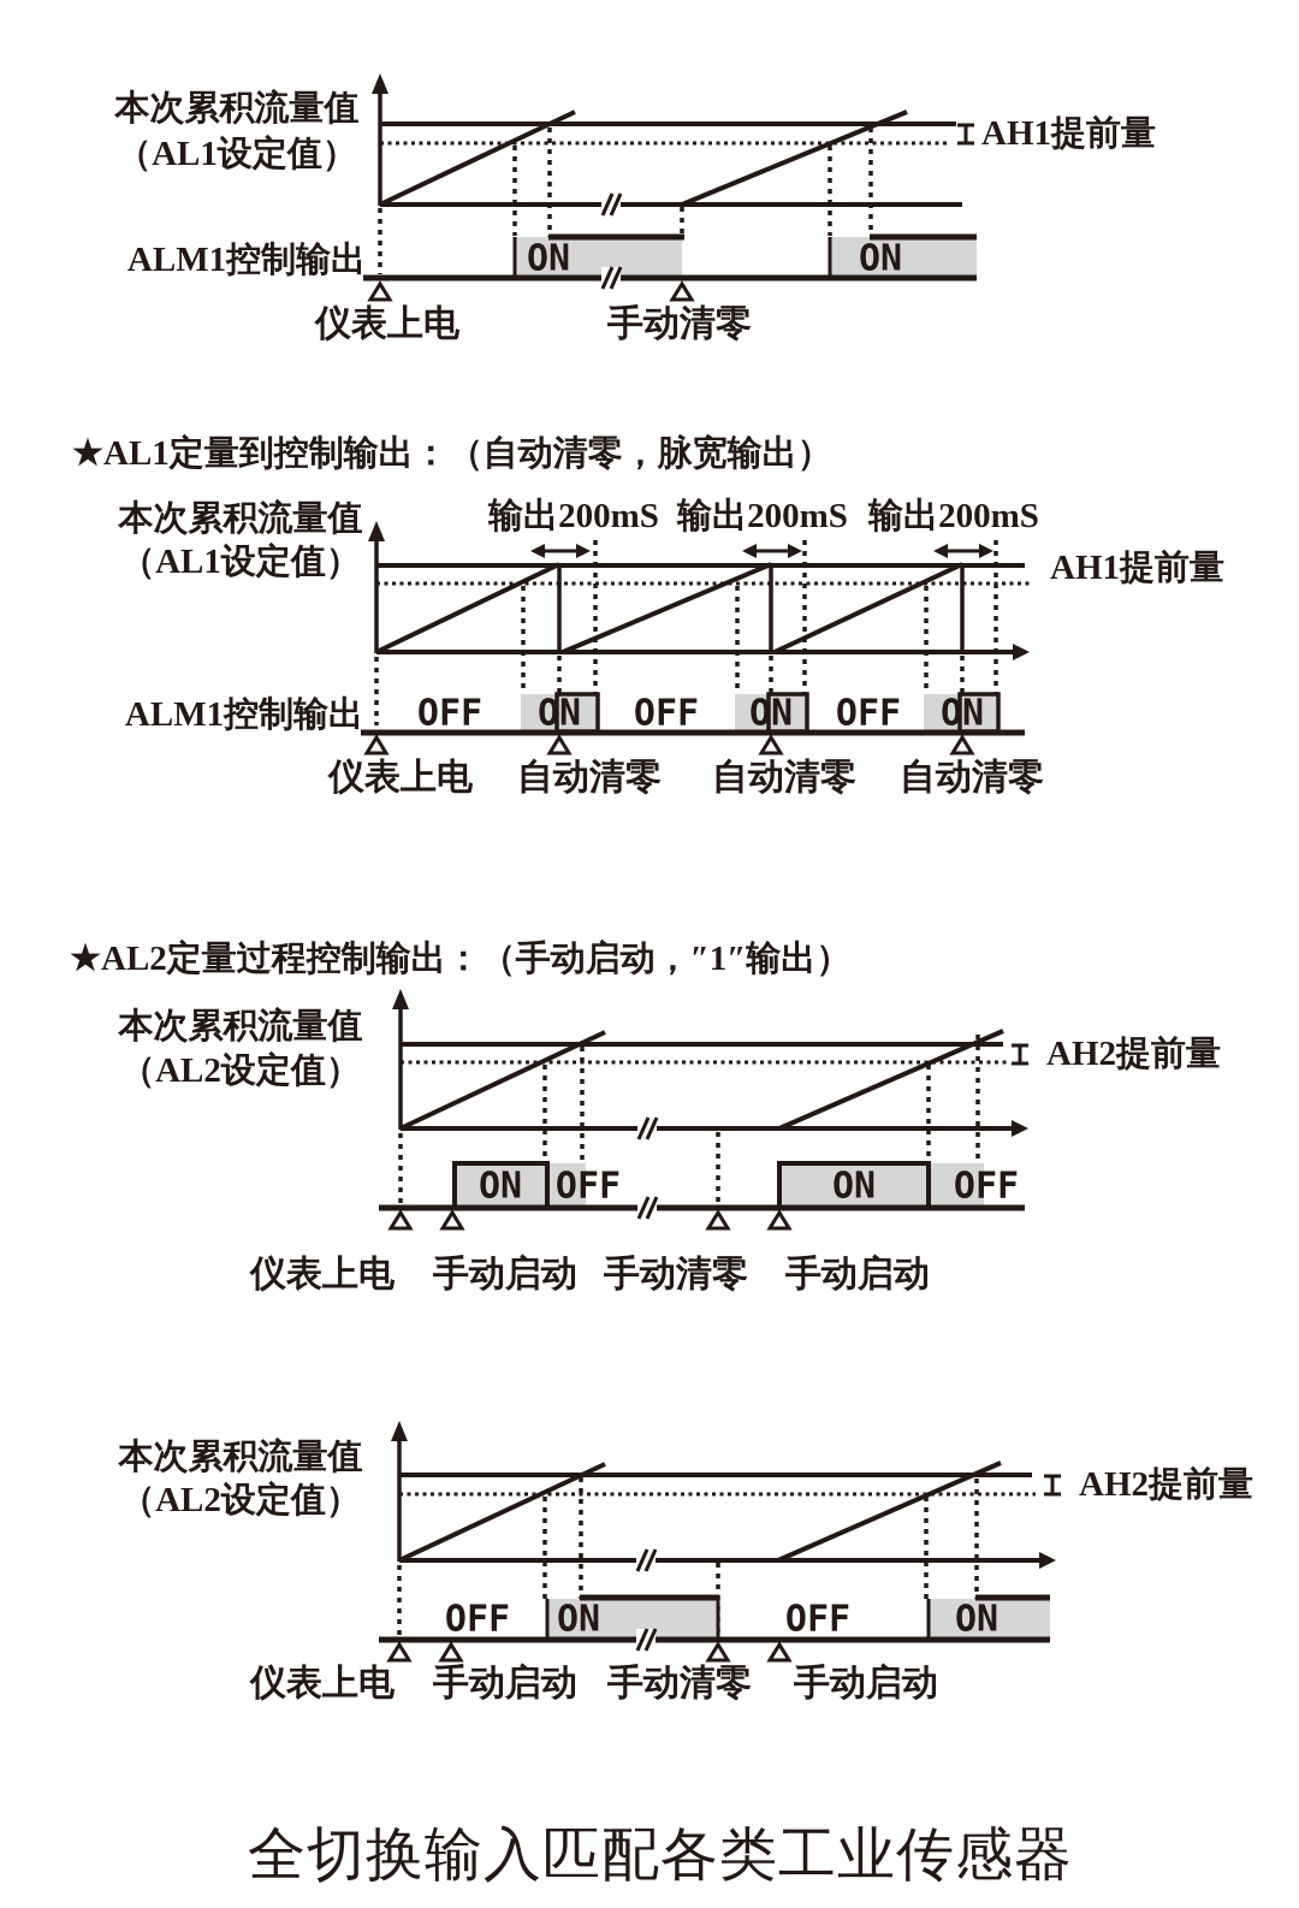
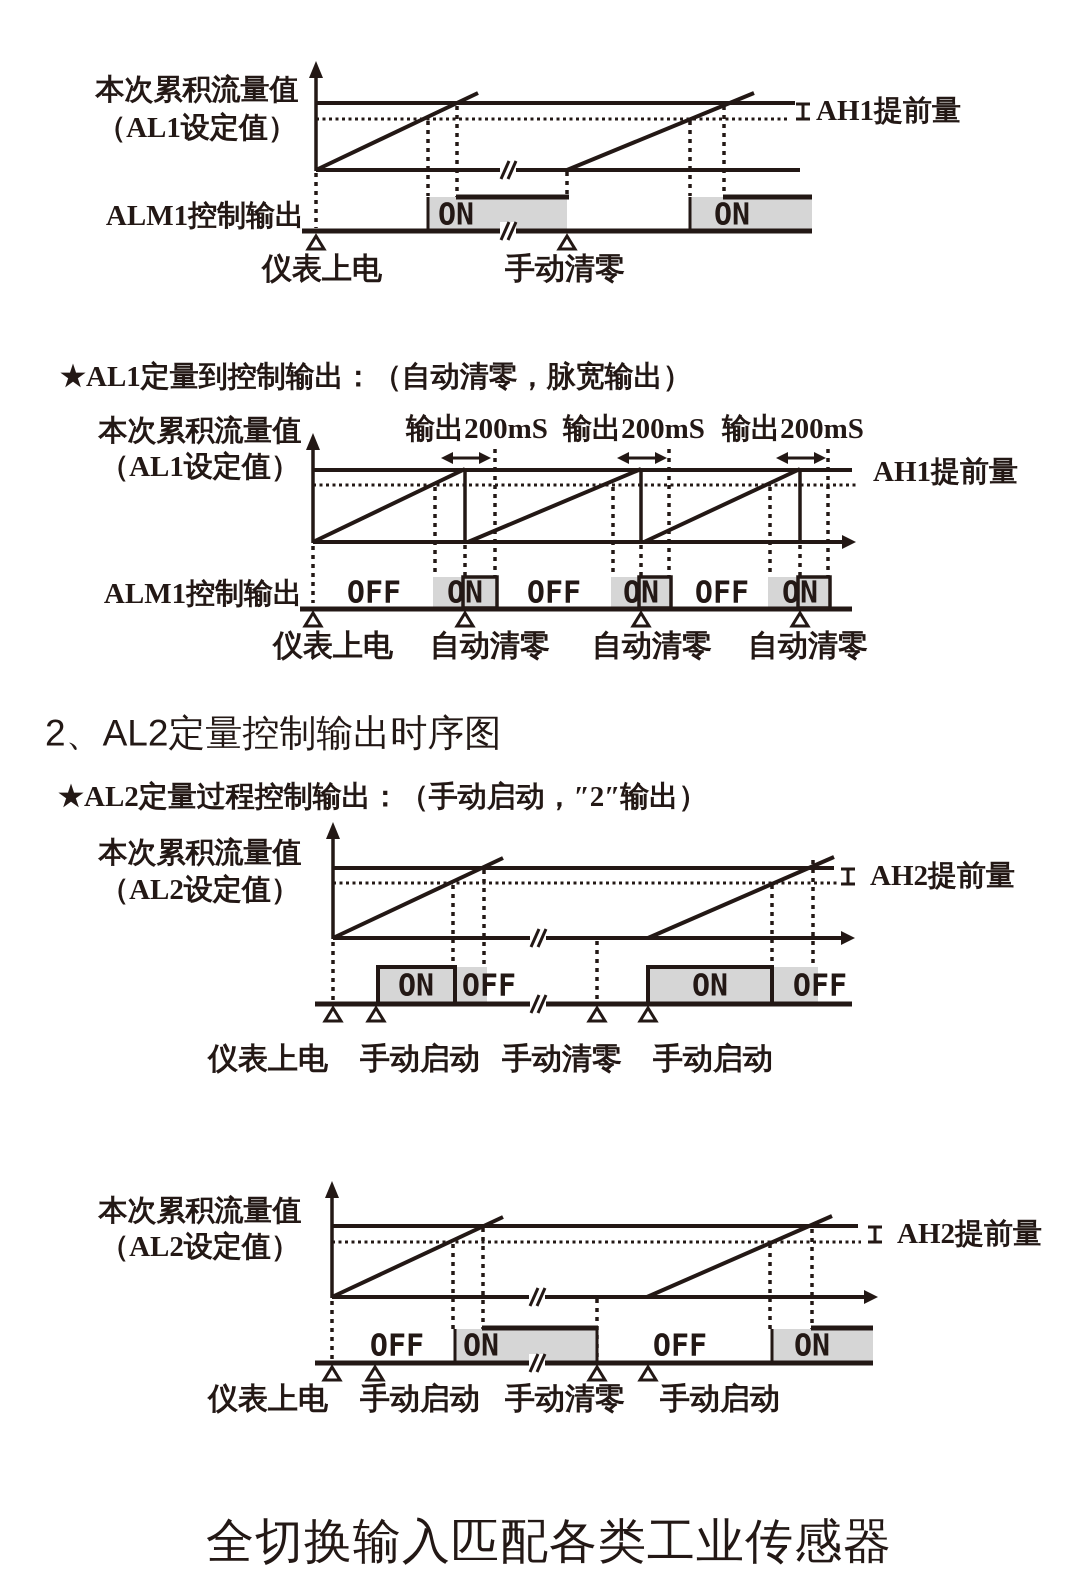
  本次累积流量值
  （AL1设定值）
  AH1提前量
  ON
  ON
  ALM1控制输出
  仪表上电
  手动清零
  ★AL1定量到控制输出：（自动清零，脉宽输出）
  输出200mS
  输出200mS
  输出200mS
  本次累积流量值
  （AL1设定值）
  AH1提前量
  OFF
  ON
  OFF
  ON
  OFF
  ON
  ALM1控制输出
  仪表上电
  自动清零
  自动清零
  自动清零
+ 2、AL2定量控制输出时序图
- ★AL2定量过程控制输出：（手动启动，″1″输出）
+ ★AL2定量过程控制输出：（手动启动，″2″输出）
  本次累积流量值
  （AL2设定值）
  AH2提前量
  ON
  OFF
  ON
  OFF
  仪表上电
  手动启动
  手动清零
  手动启动
  本次累积流量值
  （AL2设定值）
  AH2提前量
  OFF
  ON
  OFF
  ON
  仪表上电
  手动启动
  手动清零
  手动启动
  全切换输入匹配各类工业传感器
